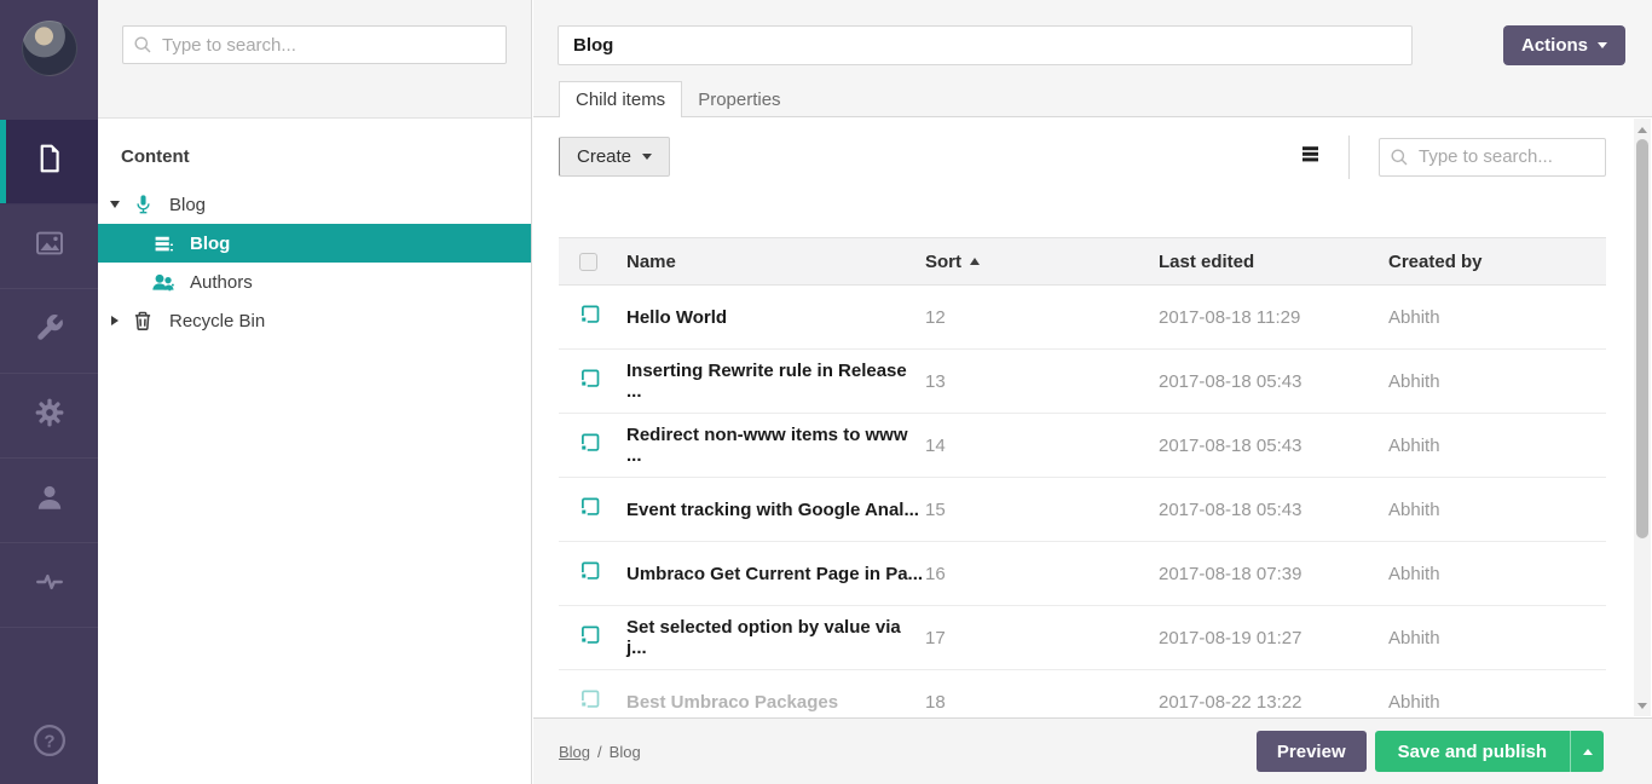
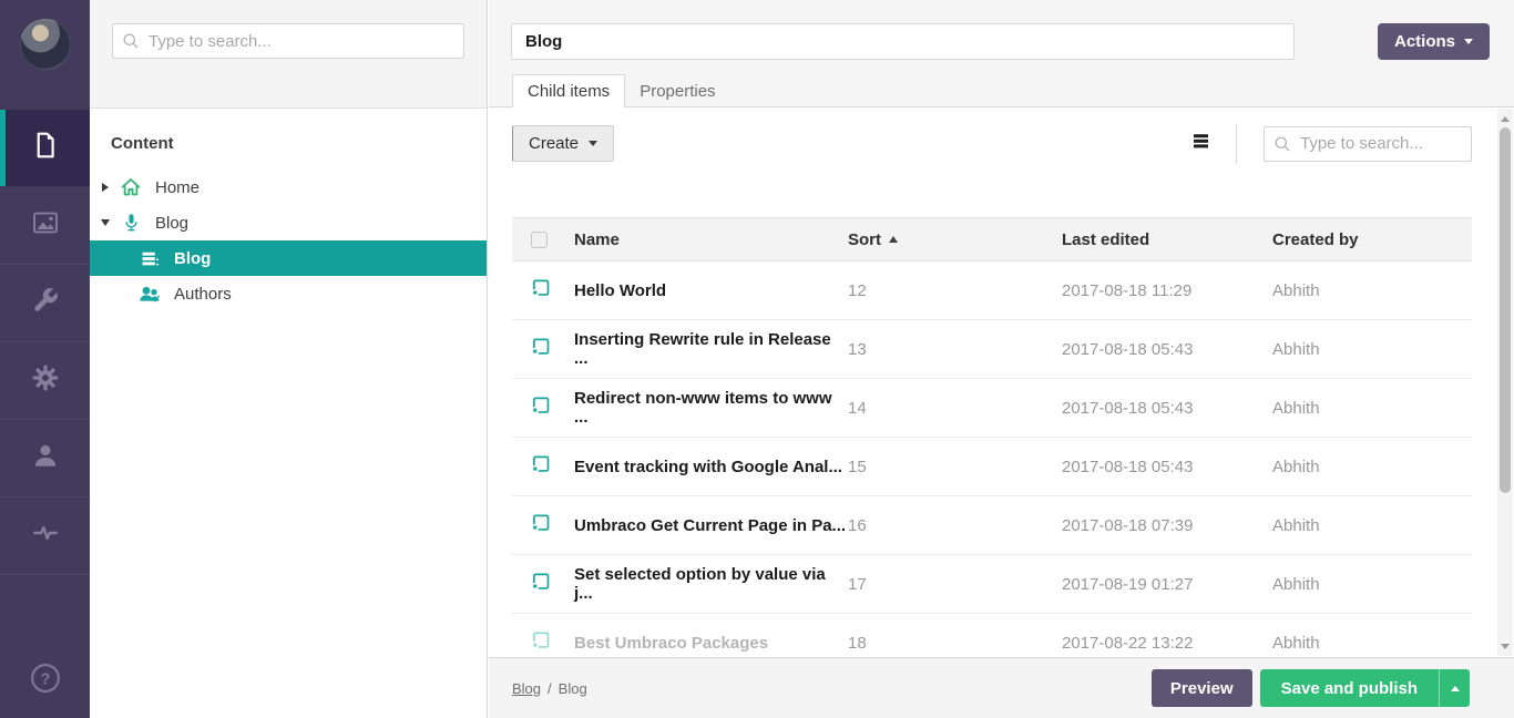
  ?
  Type to search...
  Content
+ Home
  Blog
  Blog
  Authors
- Recycle Bin
  Blog
  Actions
  Child items
  Properties
  Create
  Type to search...
  Name
  Sort
  Last edited
  Created by
  Hello World
  12
  2017-08-18 11:29
  Abhith
  Inserting Rewrite rule in Release ...
  13
  2017-08-18 05:43
  Abhith
  Redirect non-www items to www ...
  14
  2017-08-18 05:43
  Abhith
  Event tracking with Google Anal...
  15
  2017-08-18 05:43
  Abhith
  Umbraco Get Current Page in Pa...
  16
  2017-08-18 07:39
  Abhith
  Set selected option by value via j...
  17
  2017-08-19 01:27
  Abhith
  Best Umbraco Packages
  18
  2017-08-22 13:22
  Abhith
  Blog
  /
  Blog
  Preview
  Save and publish
